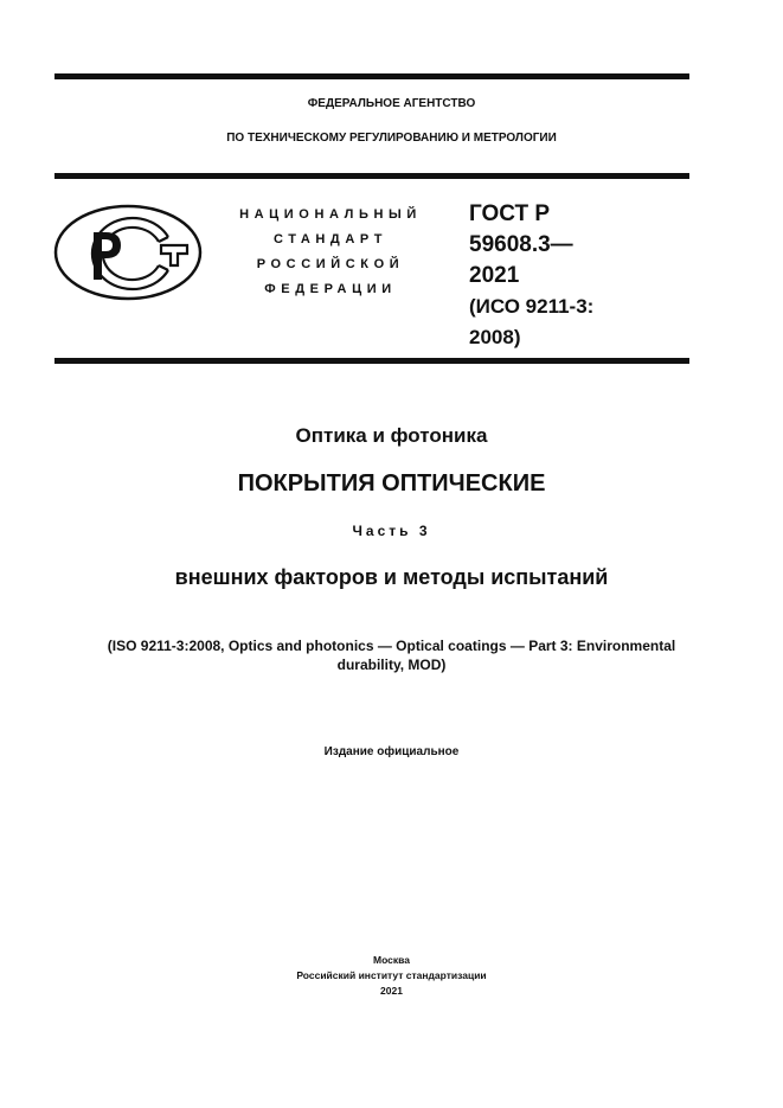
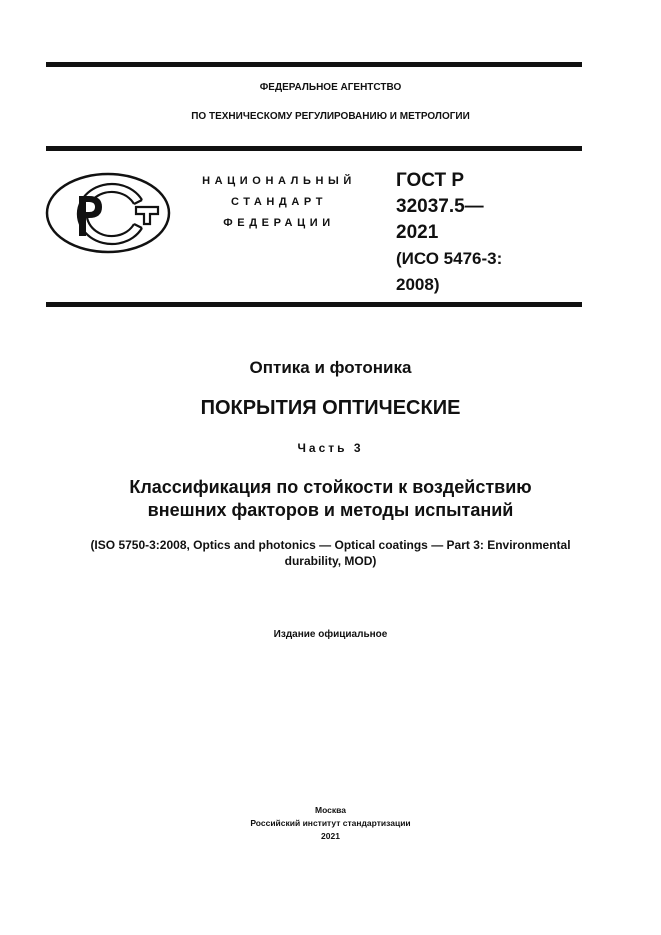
  ФЕДЕРАЛЬНОЕ АГЕНТСТВО
  ПО ТЕХНИЧЕСКОМУ РЕГУЛИРОВАНИЮ И МЕТРОЛОГИИ
  НАЦИОНАЛЬНЫЙ
  СТАНДАРТ
- РОССИЙСКОЙ
  ФЕДЕРАЦИИ
  ГОСТ Р
- 59608.3—
+ 32037.5—
  2021
- (ИСО 9211-3:
+ (ИСО 5476-3:
  2008)
  Оптика и фотоника
  ПОКРЫТИЯ ОПТИЧЕСКИЕ
  Часть 3
+ Классификация по стойкости к воздействию
  внешних факторов и методы испытаний
- (ISO 9211-3:2008, Optics and photonics — Optical coatings — Part 3: Environmental
+ (ISO 5750-3:2008, Optics and photonics — Optical coatings — Part 3: Environmental
  durability, MOD)
  Издание официальное
  Москва
  Российский институт стандартизации
  2021
